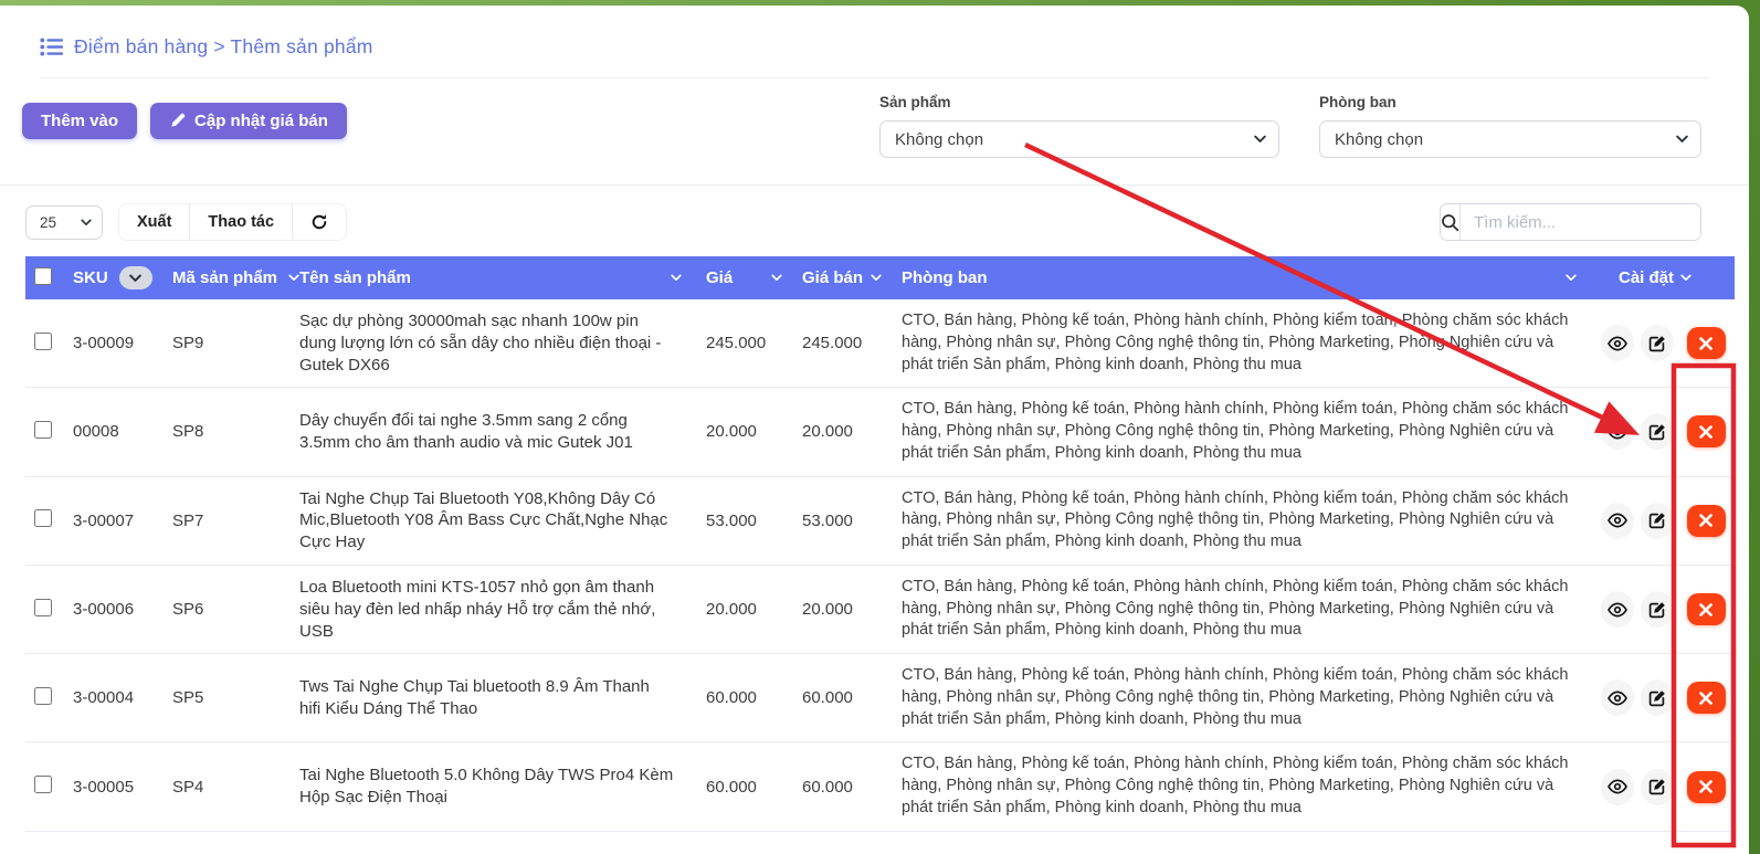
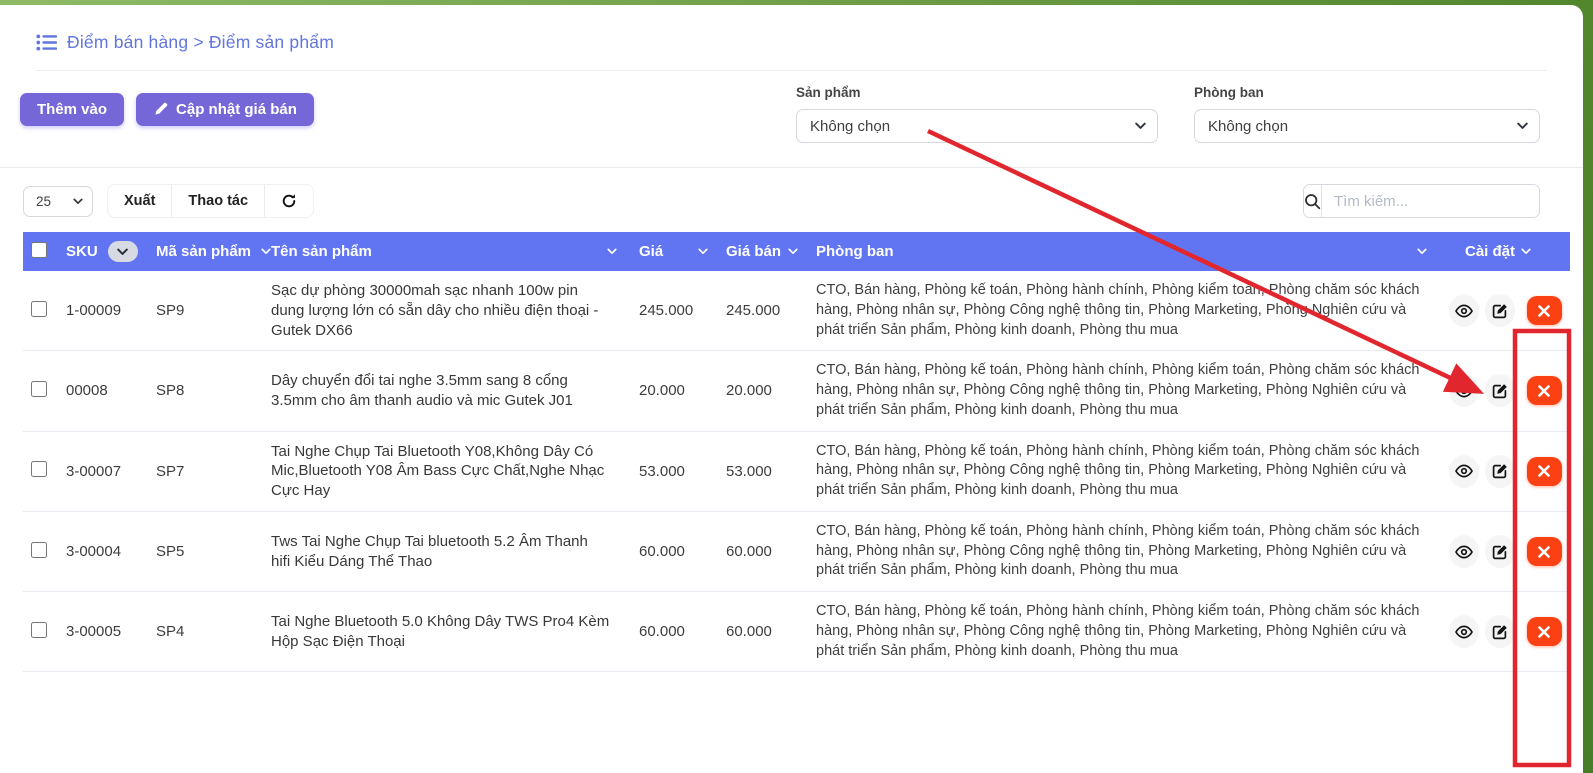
- Điểm bán hàng > Thêm sản phẩm
+ Điểm bán hàng > Điểm sản phẩm
  Thêm vào
  Cập nhật giá bán
  Sản phẩm
  Không chọn
  Phòng ban
  Không chọn
  25
  Xuất
  Thao tác
  Tìm kiếm...
  	SKU	Mã sản phẩm	Tên sản phẩm	Giá	Giá bán	Phòng ban	Cài đặt
- 	3-00009	SP9	Sạc dự phòng 30000mah sạc nhanh 100w pin dung lượng lớn có sẵn dây cho nhiều điện thoại - Gutek DX66	245.000	245.000	CTO, Bán hàng, Phòng kế toán, Phòng hành chính, Phòng kiểm toán Phòng chăm sóc khách hàng, Phòng nhân sự, Phòng Công nghệ thông tin, Phòng Marketing, Phòn Nghiên cứu và phát triển Sản phẩm, Phòng kinh doanh, Phòng thu mua
+ 	1-00009	SP9	Sạc dự phòng 30000mah sạc nhanh 100w pin dung lượng lớn có sẵn dây cho nhiều điện thoại - Gutek DX66	245.000	245.000	CTO, Bán hàng, Phòng kế toán, Phòng hành chính, Phòng kiểm toán Phòng chăm sóc khách hàng, Phòng nhân sự, Phòng Công nghệ thông tin, Phòng Marketing, Phòn Nghiên cứu và phát triển Sản phẩm, Phòng kinh doanh, Phòng thu mua
- 	00008	SP8	Dây chuyển đổi tai nghe 3.5mm sang 2 cổng 3.5mm cho âm thanh audio và mic Gutek J01	20.000	20.000	CTO, Bán hàng, Phòng kế toán, Phòng hành chính, Phòng kiểm toán, Phòng chăm sóc khách hàng, Phòng nhân sự, Phòng Công nghệ thông tin, Phòng Marketing, Phòng Nghiên cứu và phát triển Sản phẩm, Phòng kinh doanh, Phòng thu mua
+ 	00008	SP8	Dây chuyển đổi tai nghe 3.5mm sang 8 cổng 3.5mm cho âm thanh audio và mic Gutek J01	20.000	20.000	CTO, Bán hàng, Phòng kế toán, Phòng hành chính, Phòng kiểm toán, Phòng chăm sóc khách hàng, Phòng nhân sự, Phòng Công nghệ thông tin, Phòng Marketing, Phòng Nghiên cứu và phát triển Sản phẩm, Phòng kinh doanh, Phòng thu mua
  	3-00007	SP7	Tai Nghe Chụp Tai Bluetooth Y08,Không Dây Có Mic,Bluetooth Y08 Âm Bass Cực Chất,Nghe Nhạc Cực Hay	53.000	53.000	CTO, Bán hàng, Phòng kế toán, Phòng hành chính, Phòng kiểm toán, Phòng chăm sóc khách hàng, Phòng nhân sự, Phòng Công nghệ thông tin, Phòng Marketing, Phòng Nghiên cứu và phát triển Sản phẩm, Phòng kinh doanh, Phòng thu mua
- 	3-00006	SP6	Loa Bluetooth mini KTS-1057 nhỏ gọn âm thanh siêu hay đèn led nhấp nháy Hỗ trợ cắm thẻ nhớ, USB	20.000	20.000	CTO, Bán hàng, Phòng kế toán, Phòng hành chính, Phòng kiểm toán, Phòng chăm sóc khách hàng, Phòng nhân sự, Phòng Công nghệ thông tin, Phòng Marketing, Phòng Nghiên cứu và phát triển Sản phẩm, Phòng kinh doanh, Phòng thu mua
- 	3-00004	SP5	Tws Tai Nghe Chụp Tai bluetooth 8.9 Âm Thanh hifi Kiểu Dáng Thể Thao	60.000	60.000	CTO, Bán hàng, Phòng kế toán, Phòng hành chính, Phòng kiểm toán, Phòng chăm sóc khách hàng, Phòng nhân sự, Phòng Công nghệ thông tin, Phòng Marketing, Phòng Nghiên cứu và phát triển Sản phẩm, Phòng kinh doanh, Phòng thu mua
+ 	3-00004	SP5	Tws Tai Nghe Chụp Tai bluetooth 5.2 Âm Thanh hifi Kiểu Dáng Thể Thao	60.000	60.000	CTO, Bán hàng, Phòng kế toán, Phòng hành chính, Phòng kiểm toán, Phòng chăm sóc khách hàng, Phòng nhân sự, Phòng Công nghệ thông tin, Phòng Marketing, Phòng Nghiên cứu và phát triển Sản phẩm, Phòng kinh doanh, Phòng thu mua
  	3-00005	SP4	Tai Nghe Bluetooth 5.0 Không Dây TWS Pro4 Kèm Hộp Sạc Điện Thoại	60.000	60.000	CTO, Bán hàng, Phòng kế toán, Phòng hành chính, Phòng kiểm toán, Phòng chăm sóc khách hàng, Phòng nhân sự, Phòng Công nghệ thông tin, Phòng Marketing, Phòng Nghiên cứu và phát triển Sản phẩm, Phòng kinh doanh, Phòng thu mua
